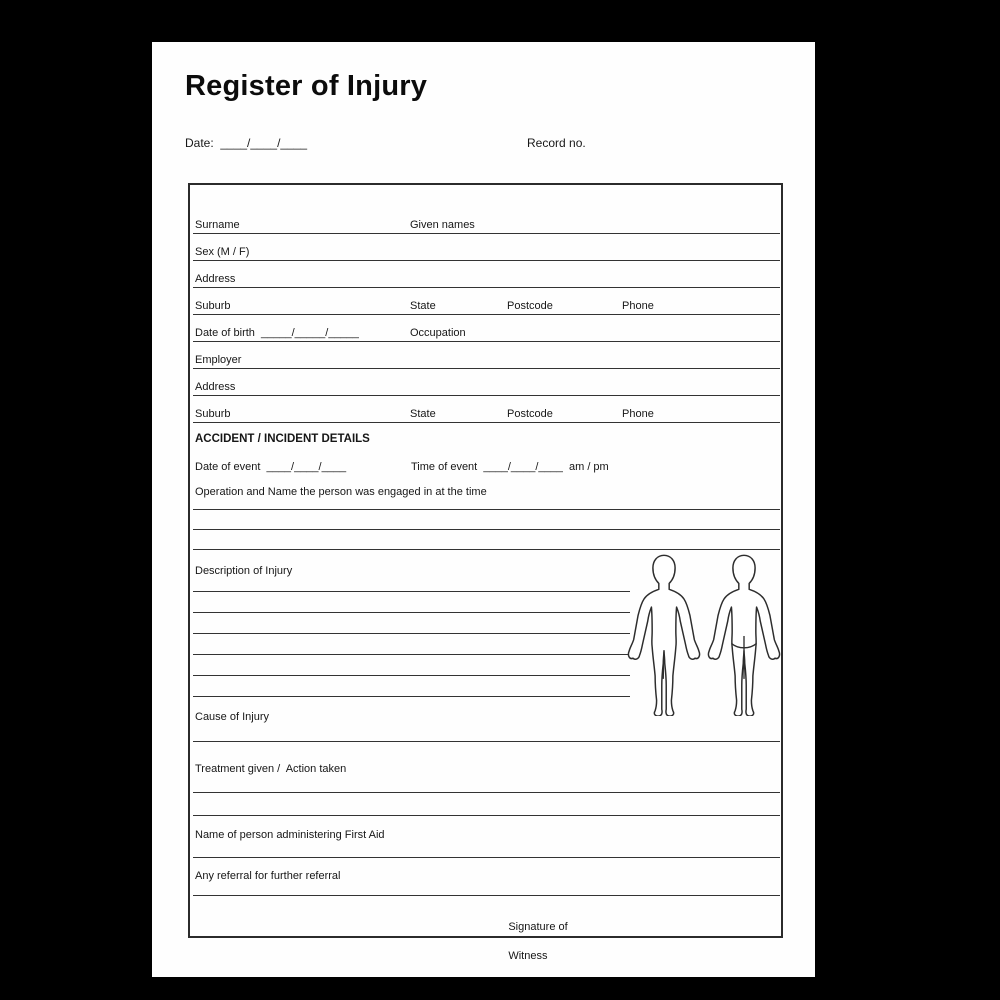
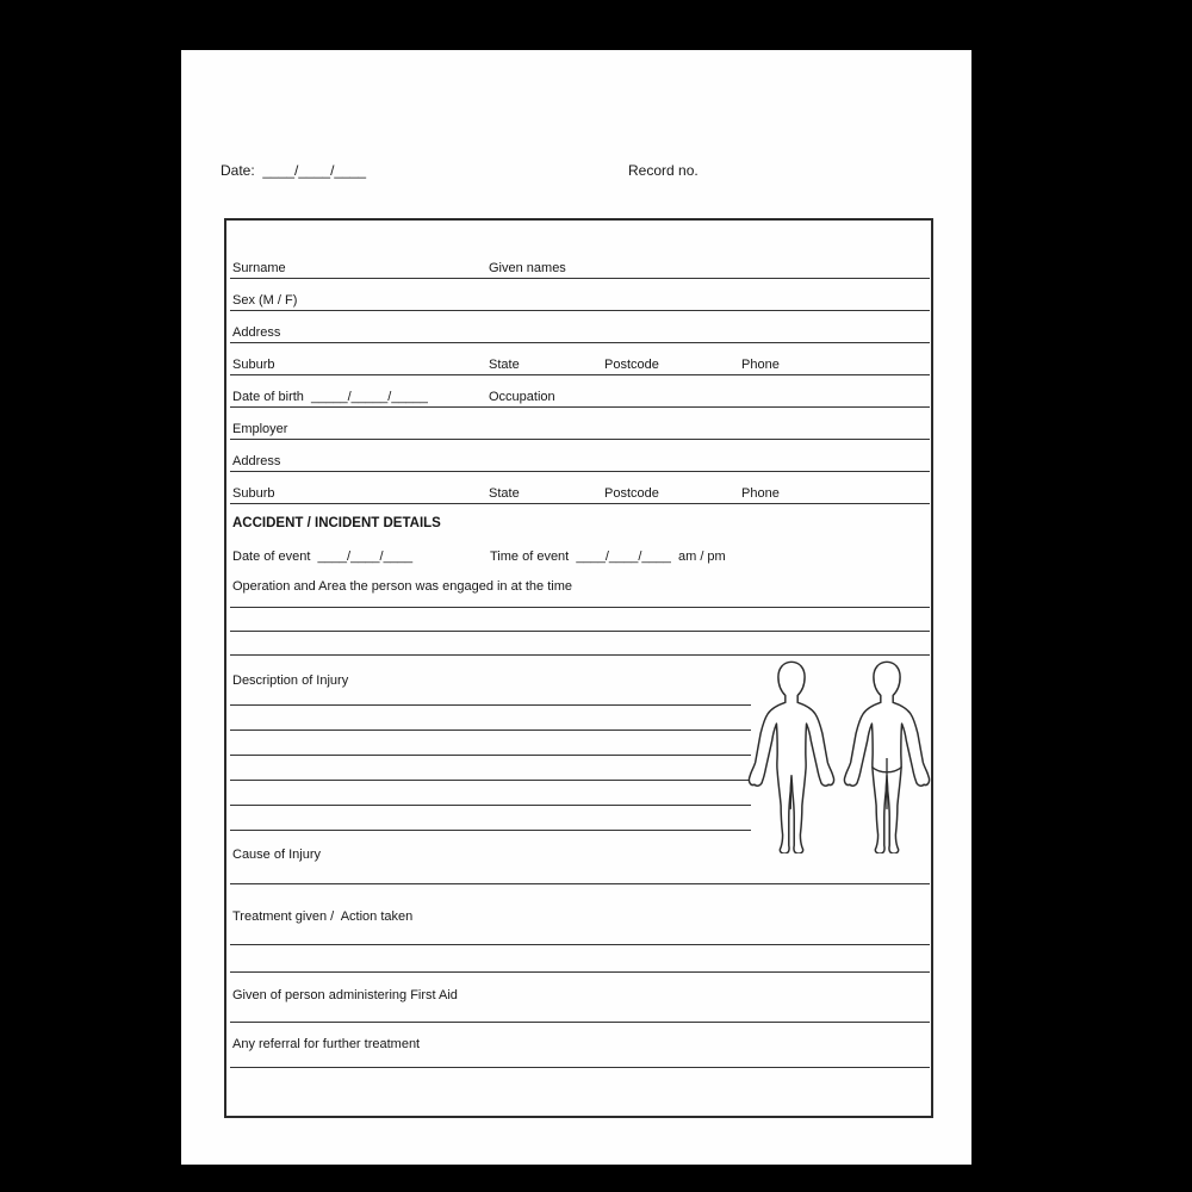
- Register of Injury
  Date: ____/____/____
  Record no.
  Surname
  Given names
  Sex (M / F)
  Address
  Suburb
  State
  Postcode
  Phone
  Date of birth _____/_____/_____
  Occupation
  Employer
  Address
  Suburb
  State
  Postcode
  Phone
  ACCIDENT / INCIDENT DETAILS
  Date of event ____/____/____
  Time of event ____/____/____ am / pm
- Operation and Name the person was engaged in at the time
+ Operation and Area the person was engaged in at the time
  Description of Injury
  Cause of Injury
  Treatment given / Action taken
- Name of person administering First Aid
+ Given of person administering First Aid
- Any referral for further referral
+ Any referral for further treatment
- Signature of
- Witness
